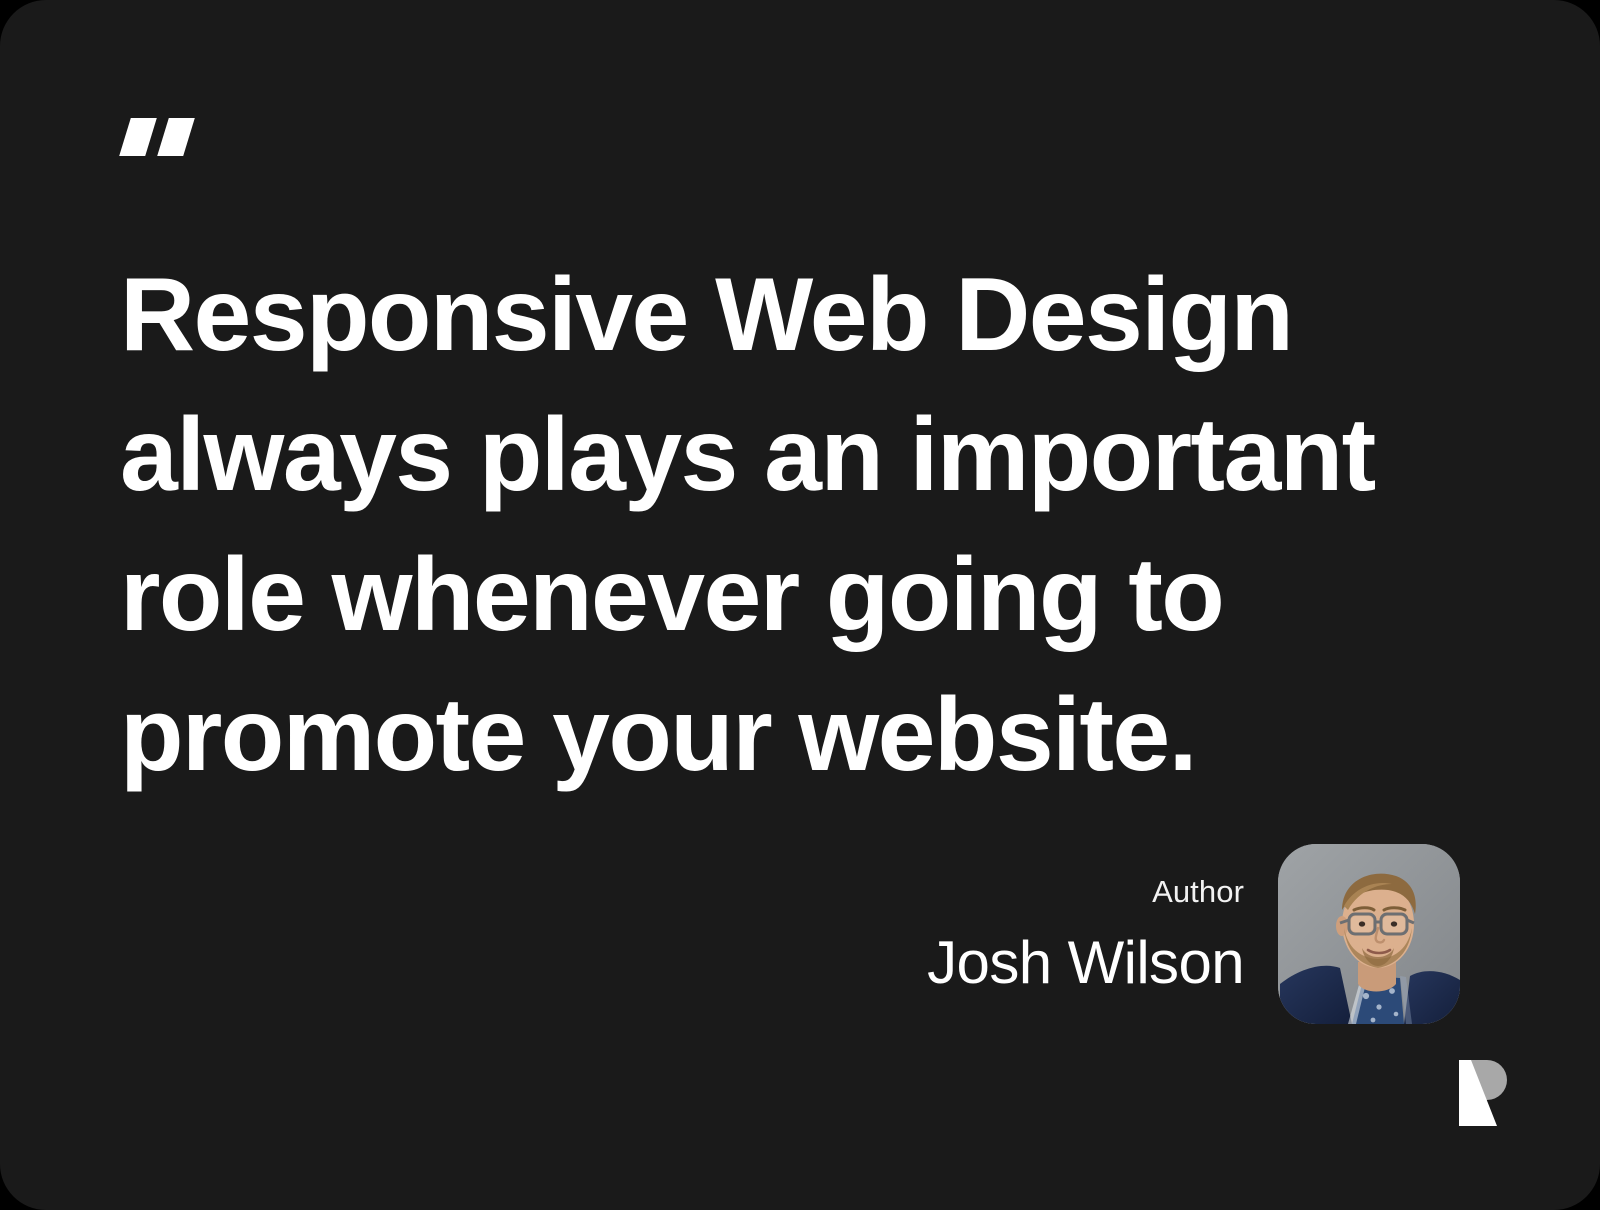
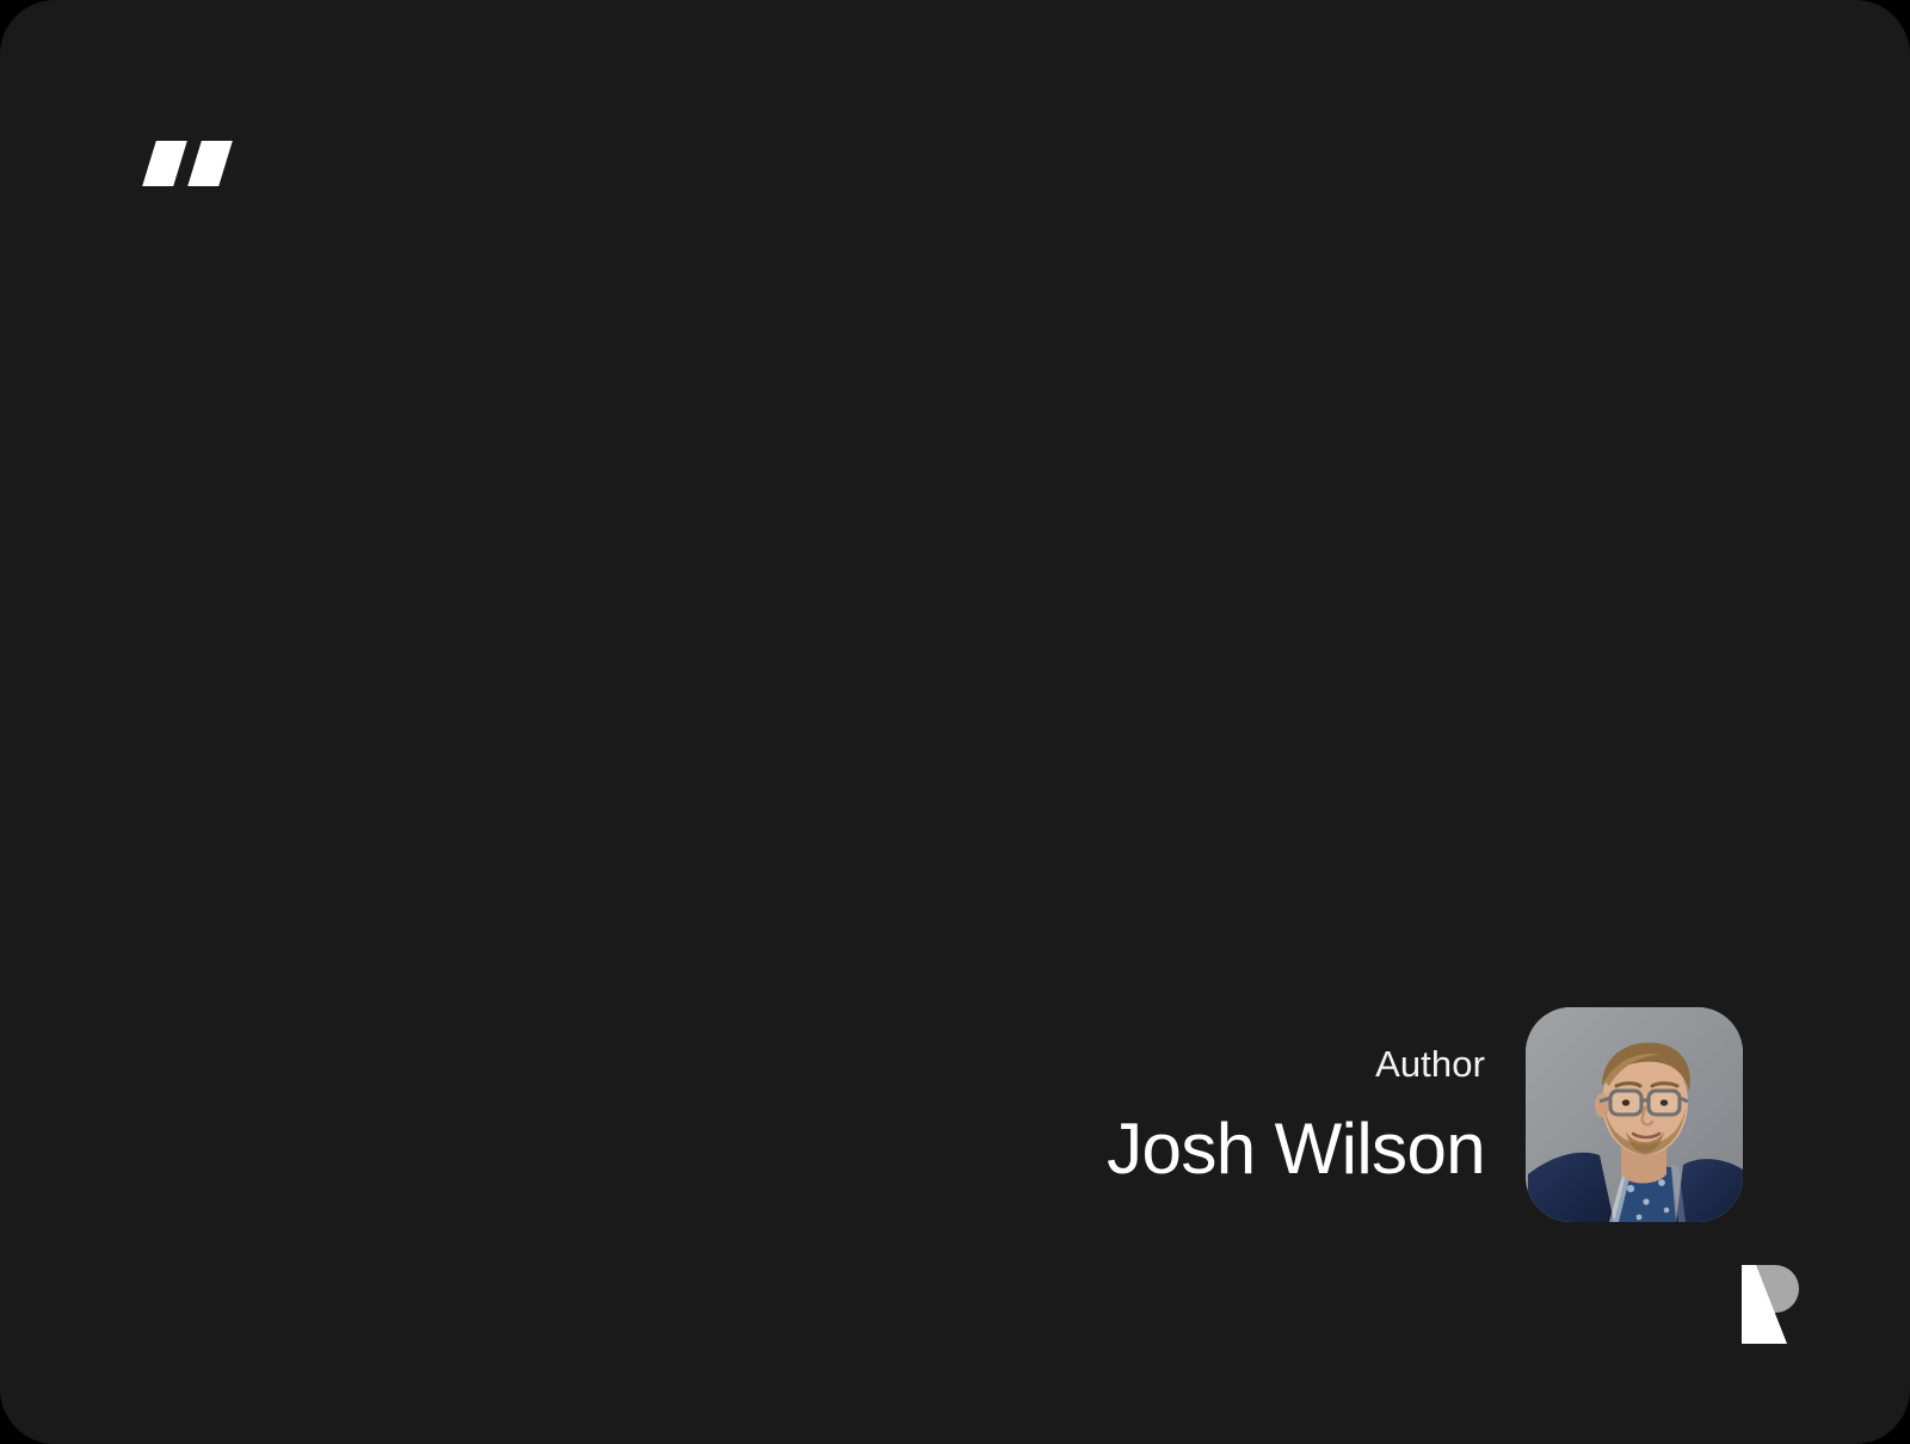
- Responsive Web Design
- always plays an important
- role whenever going to
- promote your website.
  Author
  Josh Wilson
